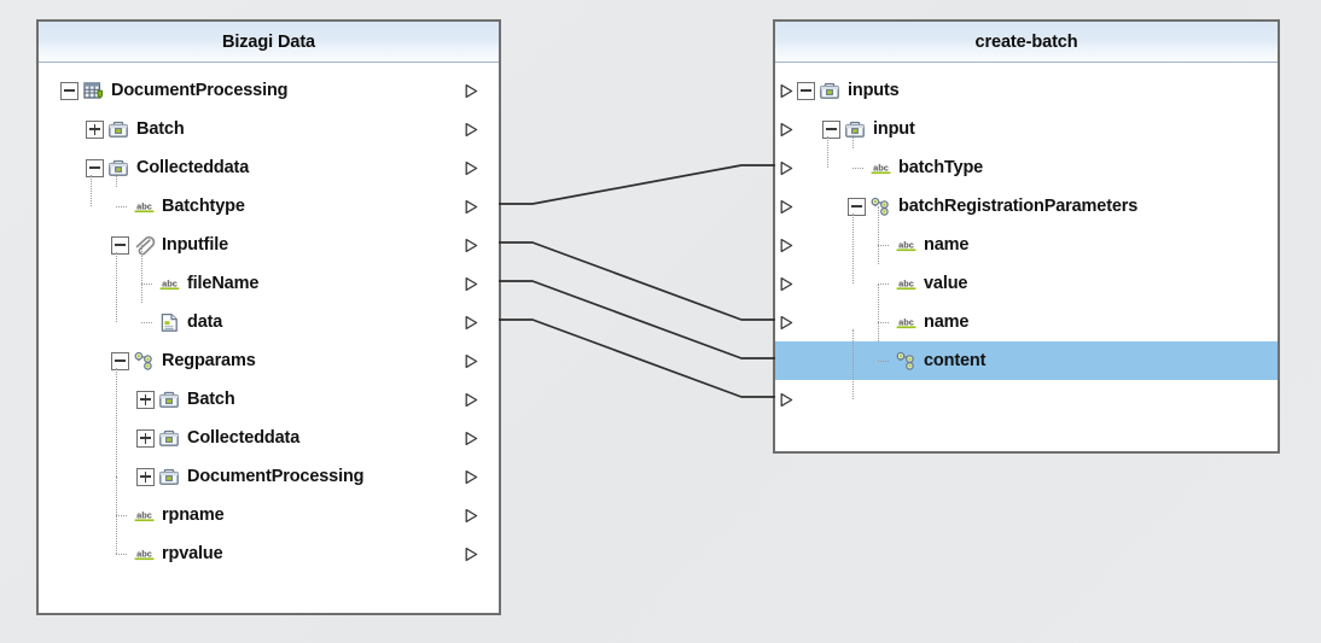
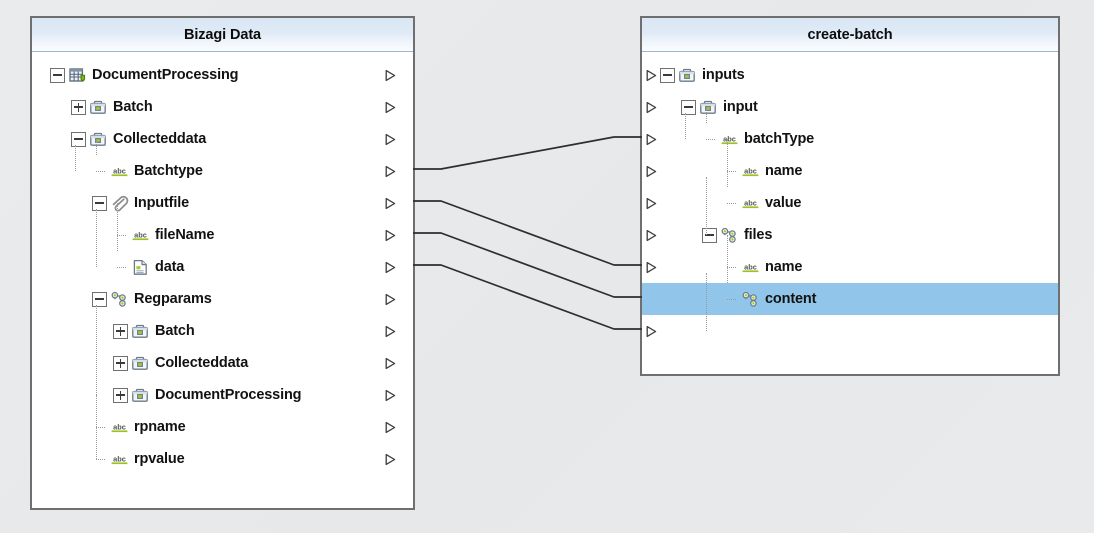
  Bizagi Data
  DocumentProcessing
  Batch
  Collecteddata
  abc
  Batchtype
  Inputfile
  abc
  fileName
  data
  Regparams
  Batch
  Collecteddata
  DocumentProcessing
  abc
  rpname
  abc
  rpvalue
  create-batch
  inputs
  input
  abc
  batchType
- batchRegistrationParameters
  abc
  name
  abc
  value
+ files
  abc
  name
  content
